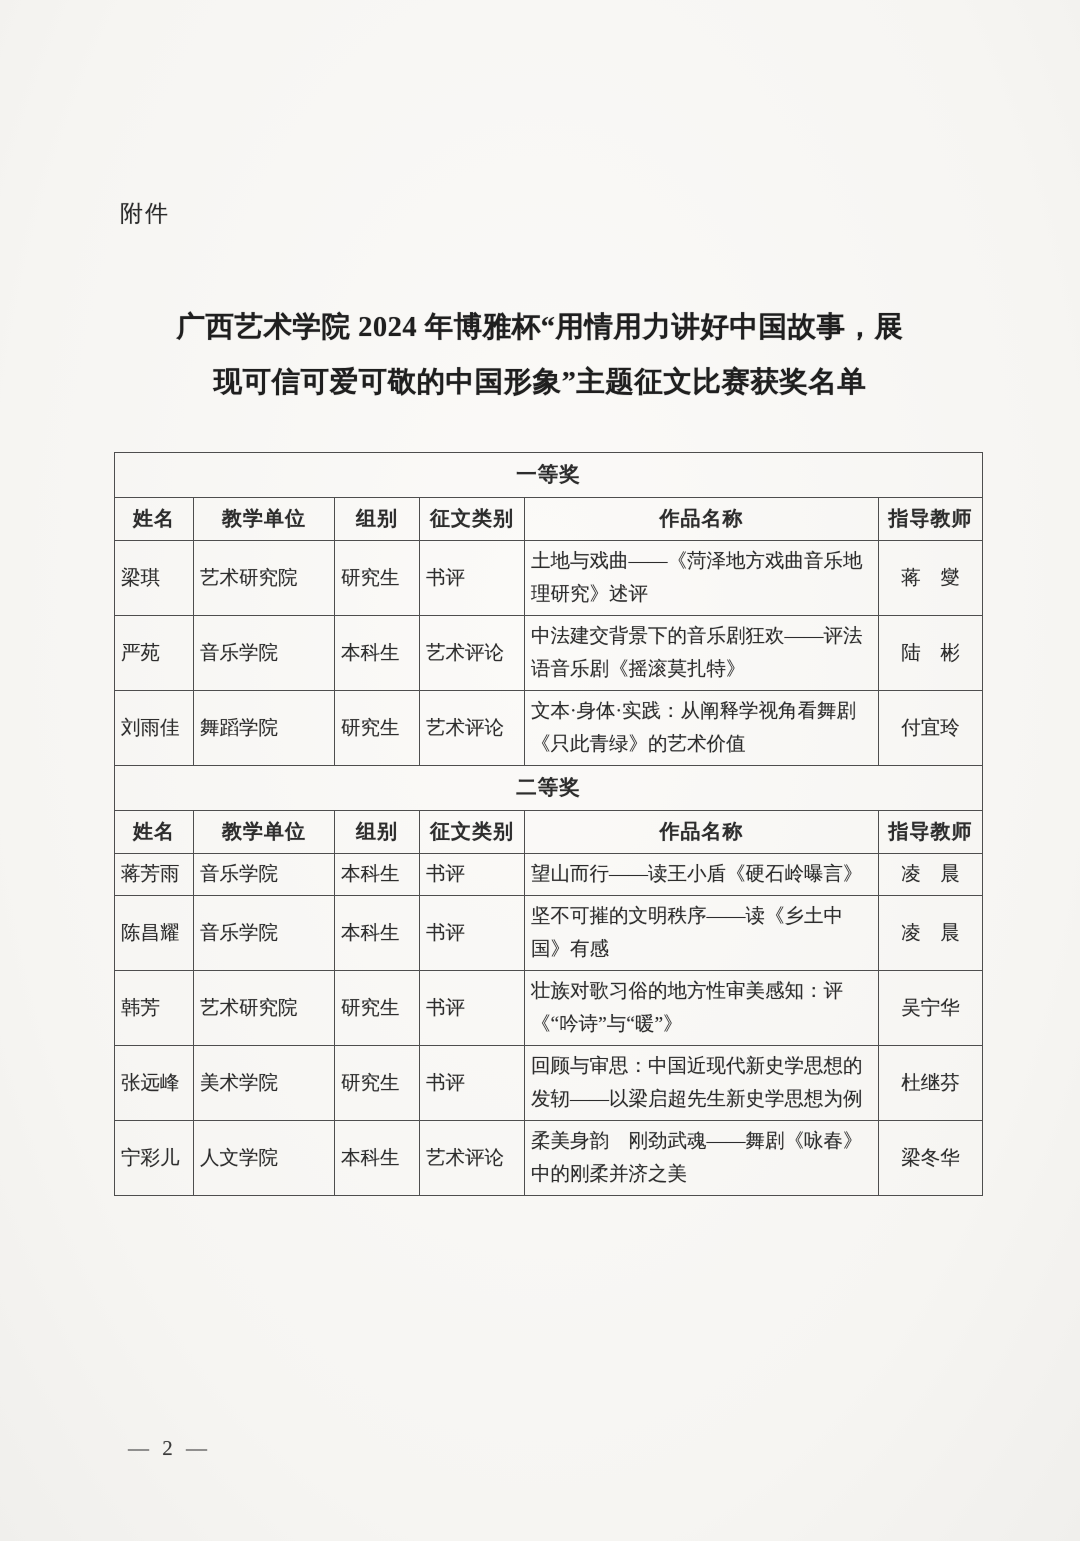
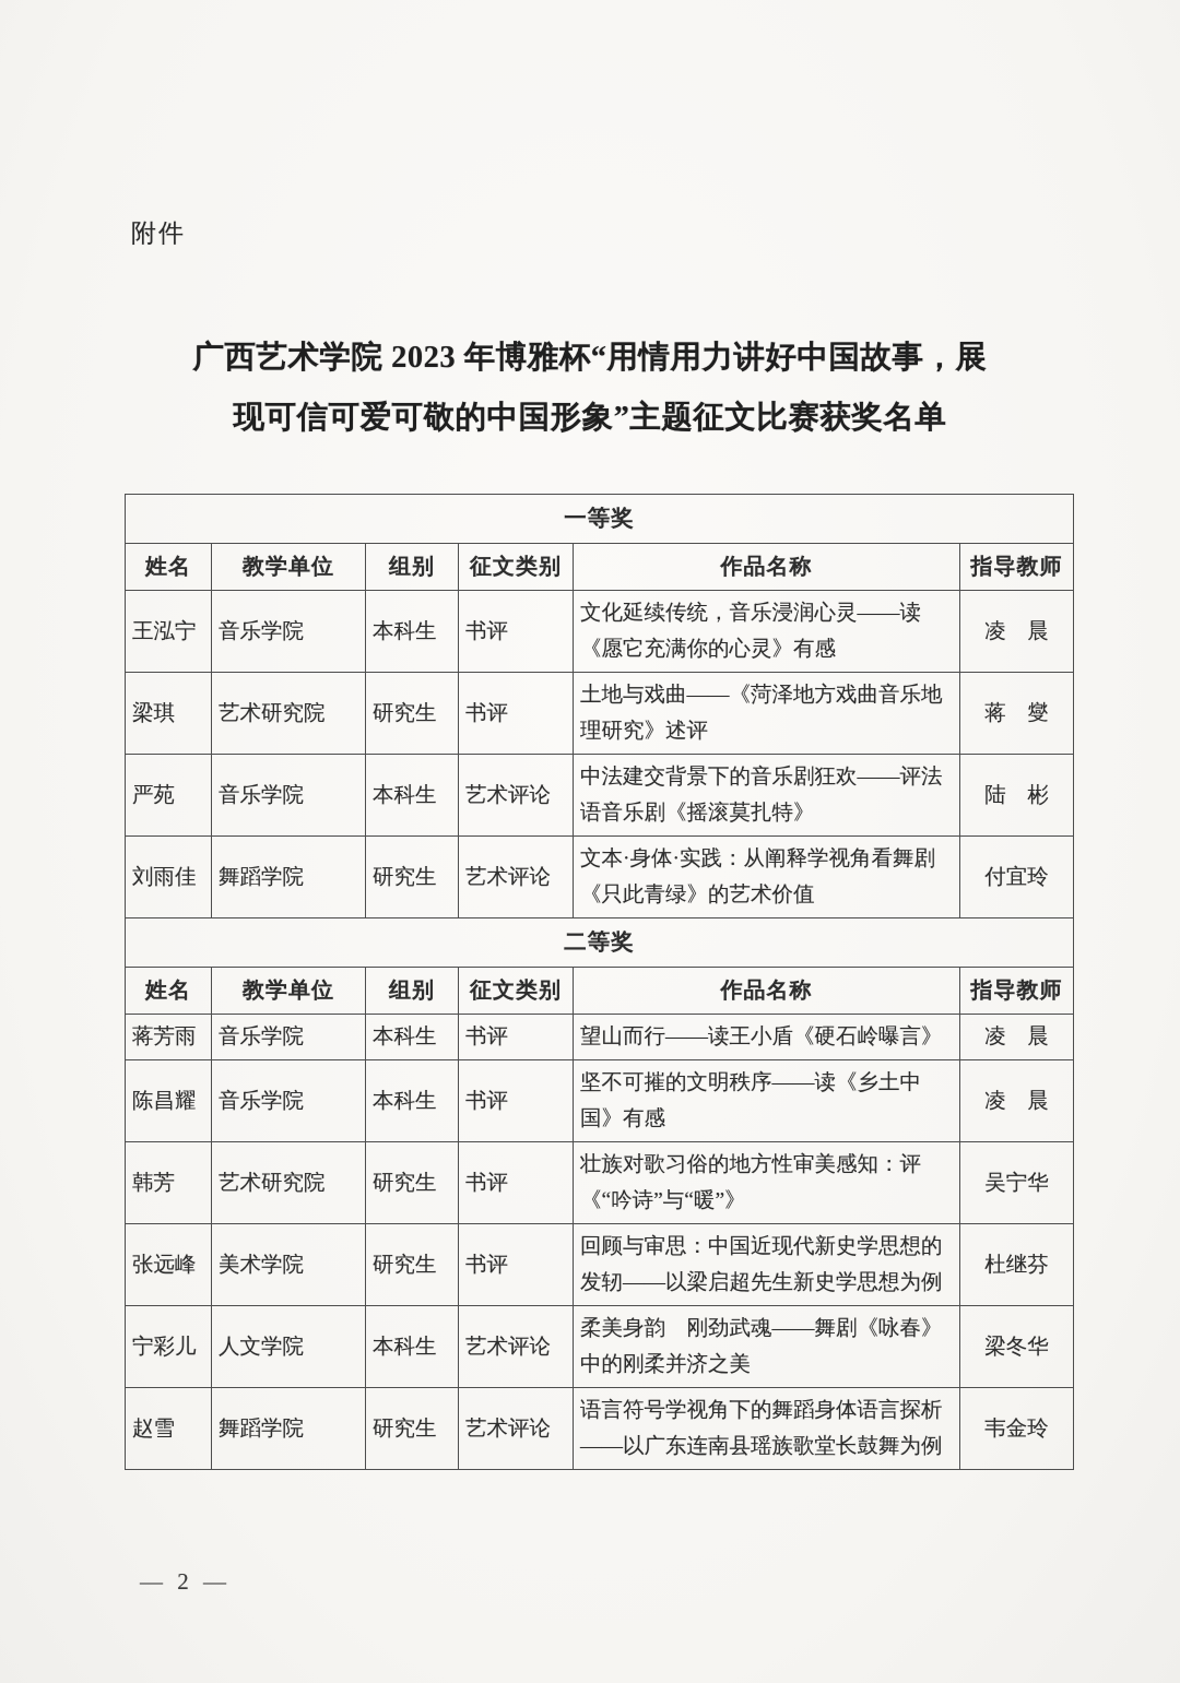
  附件
- 广西艺术学院 2024 年博雅杯“用情用力讲好中国故事，展
+ 广西艺术学院 2023 年博雅杯“用情用力讲好中国故事，展
  现可信可爱可敬的中国形象”主题征文比赛获奖名单
  一等奖
  姓名	教学单位	组别	征文类别	作品名称	指导教师
+ 王泓宁	音乐学院	本科生	书评	文化延续传统，音乐浸润心灵——读《愿它充满你的心灵》有感	凌 晨
  梁琪	艺术研究院	研究生	书评	土地与戏曲——《菏泽地方戏曲音乐地理研究》述评	蒋 燮
  严苑	音乐学院	本科生	艺术评论	中法建交背景下的音乐剧狂欢——评法语音乐剧《摇滚莫扎特》	陆 彬
  刘雨佳	舞蹈学院	研究生	艺术评论	文本·身体·实践：从阐释学视角看舞剧《只此青绿》的艺术价值	付宜玲
  二等奖
  姓名	教学单位	组别	征文类别	作品名称	指导教师
  蒋芳雨	音乐学院	本科生	书评	望山而行——读王小盾《硬石岭曝言》	凌 晨
  陈昌耀	音乐学院	本科生	书评	坚不可摧的文明秩序——读《乡土中国》有感	凌 晨
  韩芳	艺术研究院	研究生	书评	壮族对歌习俗的地方性审美感知：评《“吟诗”与“暖”》	吴宁华
  张远峰	美术学院	研究生	书评	回顾与审思：中国近现代新史学思想的发轫——以梁启超先生新史学思想为例	杜继芬
  宁彩儿	人文学院	本科生	艺术评论	柔美身韵 刚劲武魂——舞剧《咏春》中的刚柔并济之美	梁冬华
+ 赵雪	舞蹈学院	研究生	艺术评论	语言符号学视角下的舞蹈身体语言探析——以广东连南县瑶族歌堂长鼓舞为例	韦金玲
  — 2 —
